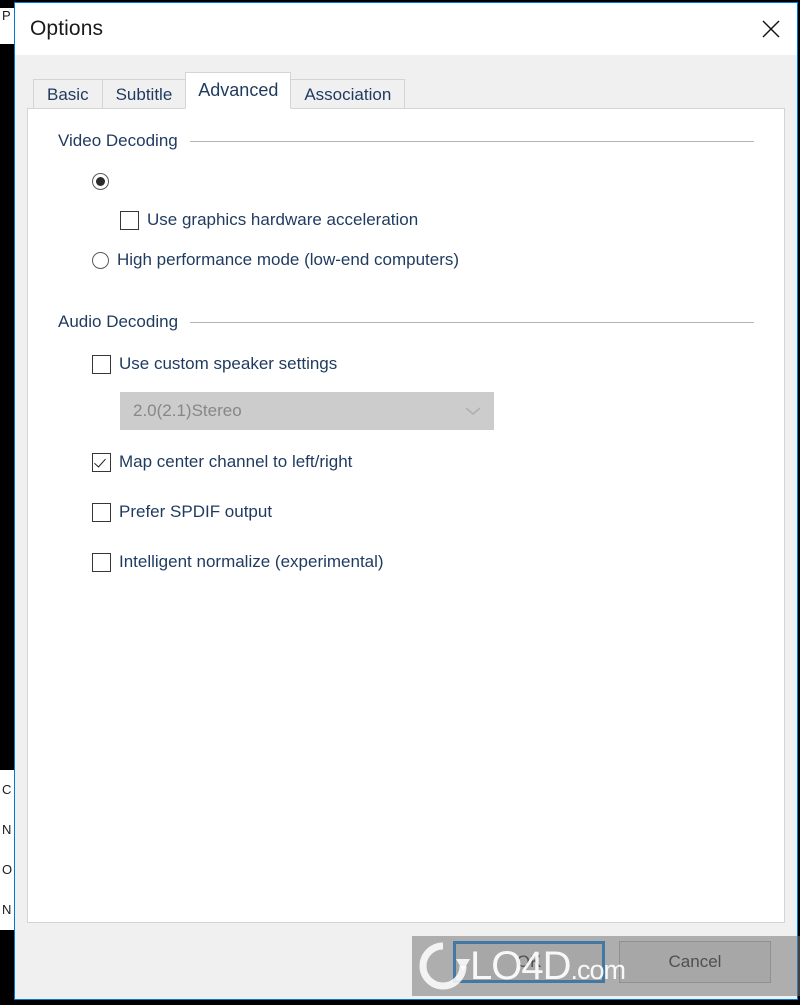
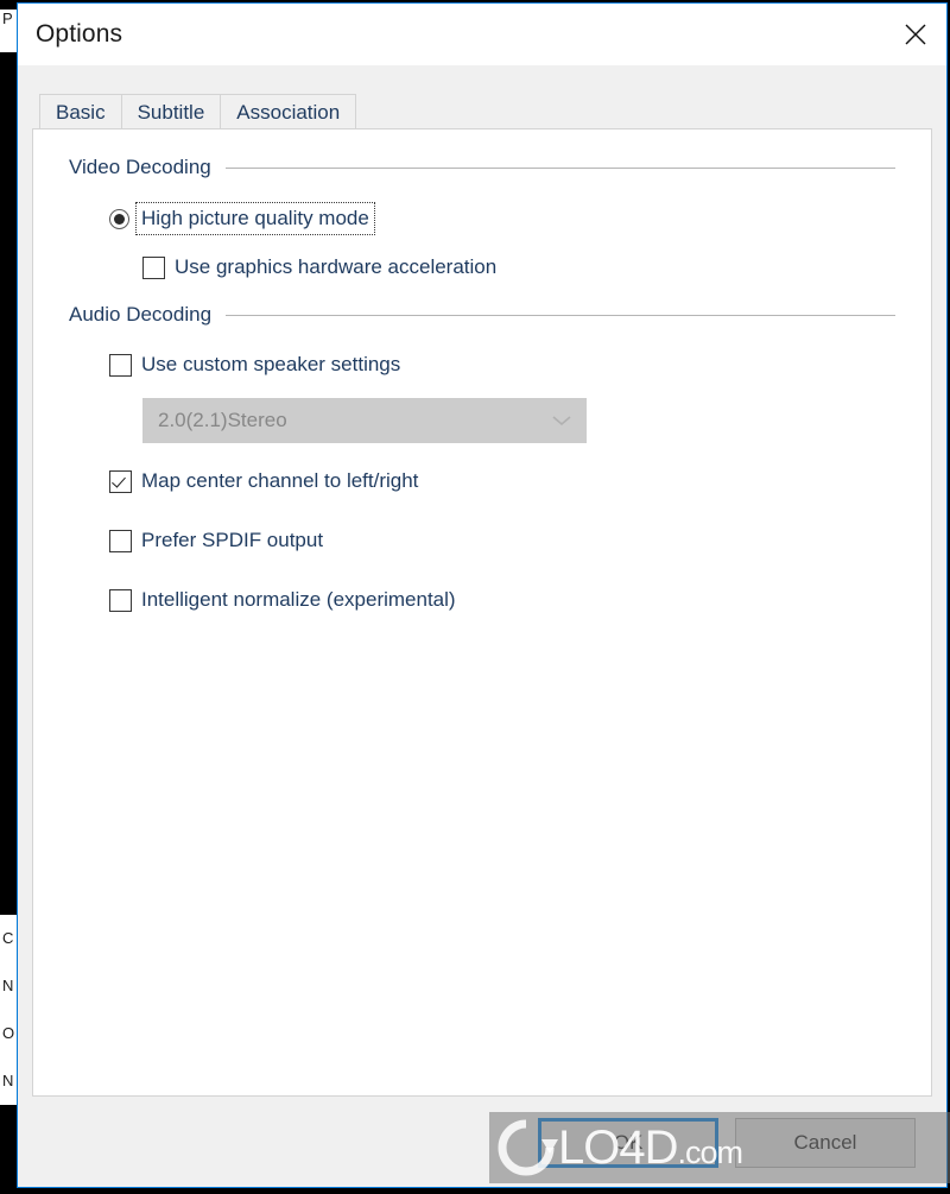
  P
  C
  N
  O
  N
  Options
  Basic
  Subtitle
- Advanced
  Association
  Video Decoding
+ High picture quality mode
  Use graphics hardware acceleration
- High performance mode (low-end computers)
  Audio Decoding
  Use custom speaker settings
  2.0(2.1)Stereo
  Map center channel to left/right
  Prefer SPDIF output
  Intelligent normalize (experimental)
  OK
  Cancel
  LO4D.com
